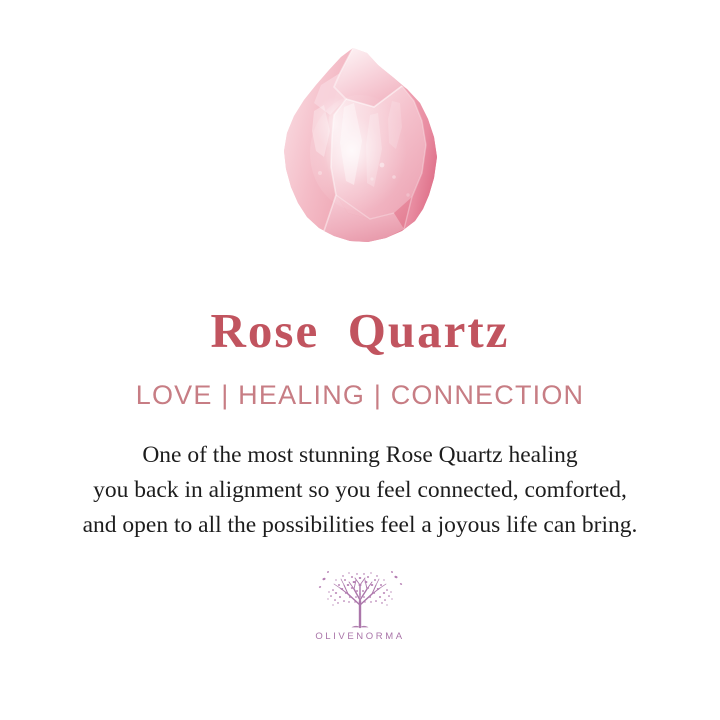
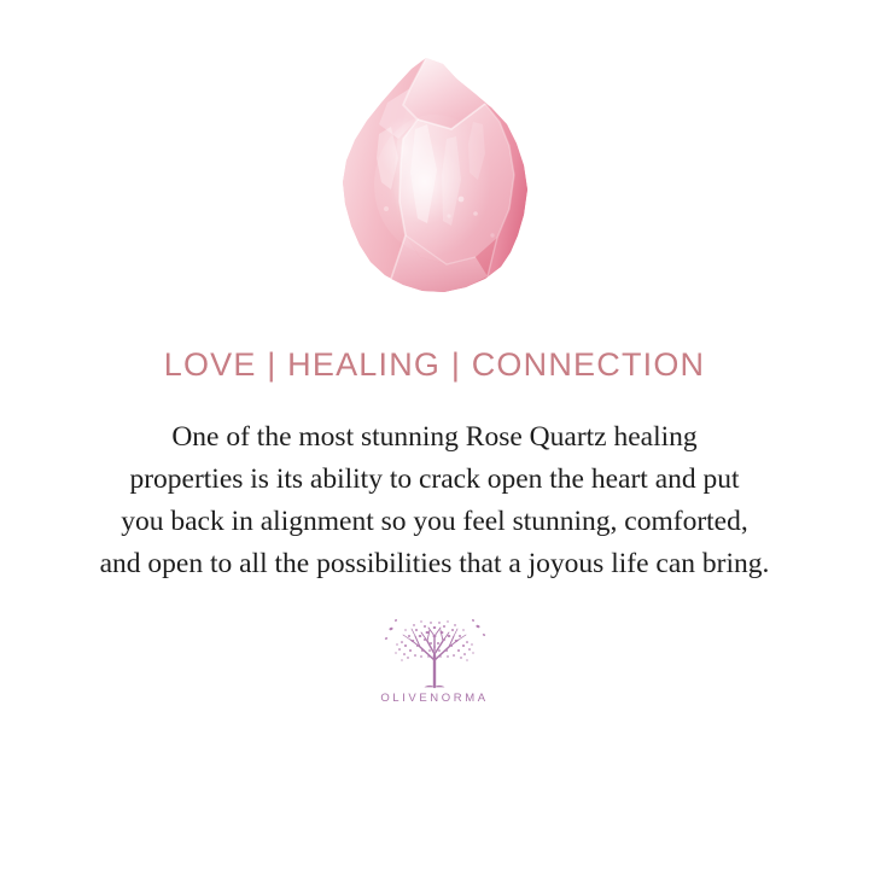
- Rose Quartz
  LOVE | HEALING | CONNECTION
  One of the most stunning Rose Quartz healing
+ properties is its ability to crack open the heart and put
- you back in alignment so you feel connected, comforted,
+ you back in alignment so you feel stunning, comforted,
- and open to all the possibilities feel a joyous life can bring.
+ and open to all the possibilities that a joyous life can bring.
  OLIVENORMA
